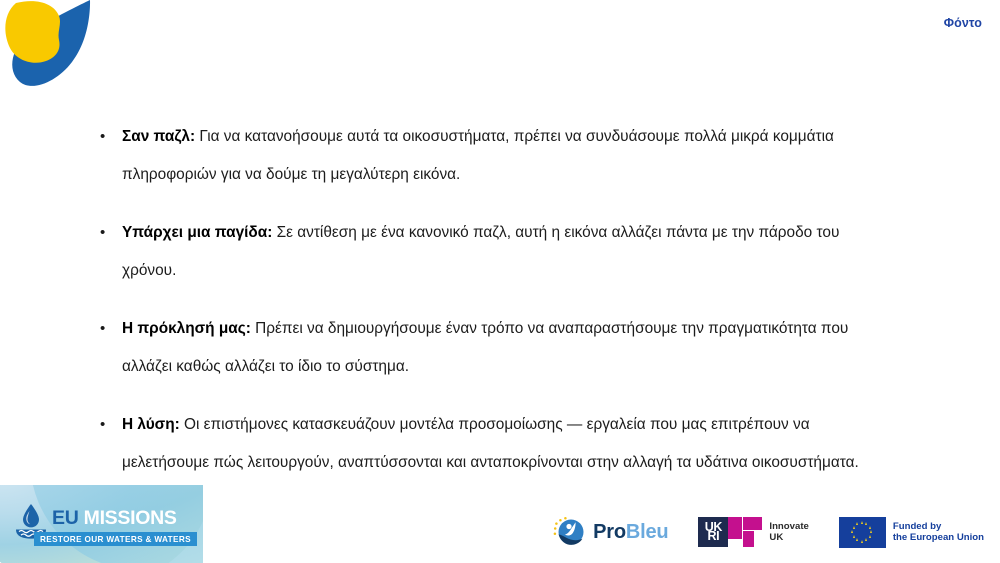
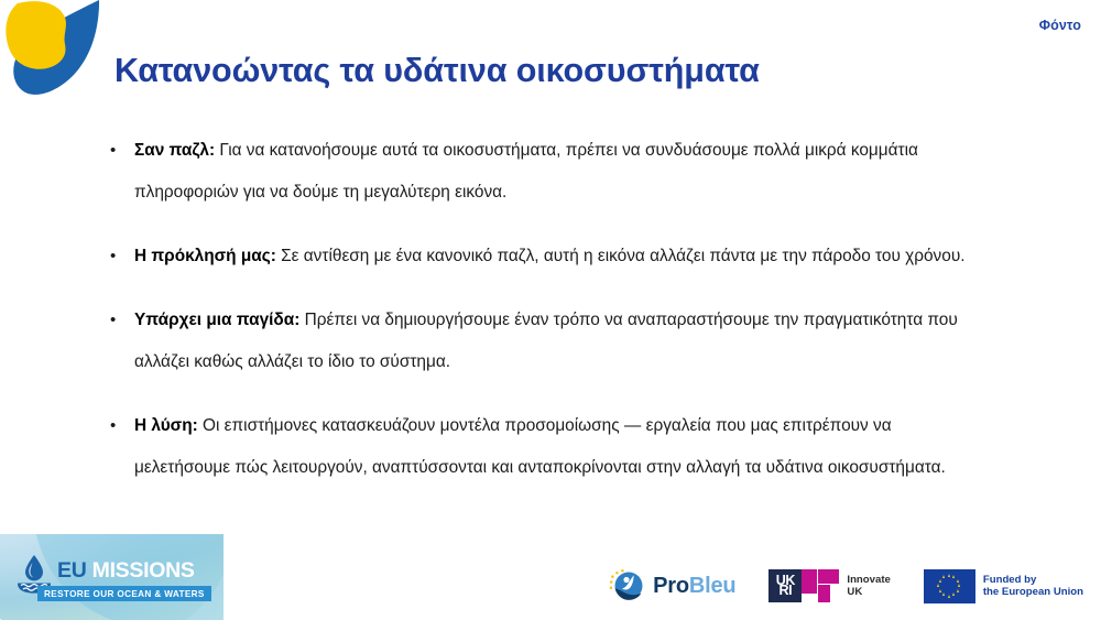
+ Κατανοώντας τα υδάτινα οικοσυστήματα
  Φόντο
  •
  Σαν παζλ: Για να κατανοήσουμε αυτά τα οικοσυστήματα, πρέπει να συνδυάσουμε πολλά μικρά κομμάτια πληροφοριών για να δούμε τη μεγαλύτερη εικόνα.
  •
- Υπάρχει μια παγίδα: Σε αντίθεση με ένα κανονικό παζλ, αυτή η εικόνα αλλάζει πάντα με την πάροδο του χρόνου.
+ Η πρόκλησή μας: Σε αντίθεση με ένα κανονικό παζλ, αυτή η εικόνα αλλάζει πάντα με την πάροδο του χρόνου.
  •
- Η πρόκλησή μας: Πρέπει να δημιουργήσουμε έναν τρόπο να αναπαραστήσουμε την πραγματικότητα που αλλάζει καθώς αλλάζει το ίδιο το σύστημα.
+ Υπάρχει μια παγίδα: Πρέπει να δημιουργήσουμε έναν τρόπο να αναπαραστήσουμε την πραγματικότητα που αλλάζει καθώς αλλάζει το ίδιο το σύστημα.
  •
  Η λύση: Οι επιστήμονες κατασκευάζουν μοντέλα προσομοίωσης — εργαλεία που μας επιτρέπουν να μελετήσουμε πώς λειτουργούν, αναπτύσσονται και ανταποκρίνονται στην αλλαγή τα υδάτινα οικοσυστήματα.
  EU MISSIONS
- RESTORE OUR WATERS & WATERS
+ RESTORE OUR OCEAN & WATERS
  ProBleu
  UK
  RI
  Innovate
  UK
  Funded by
  the European Union
